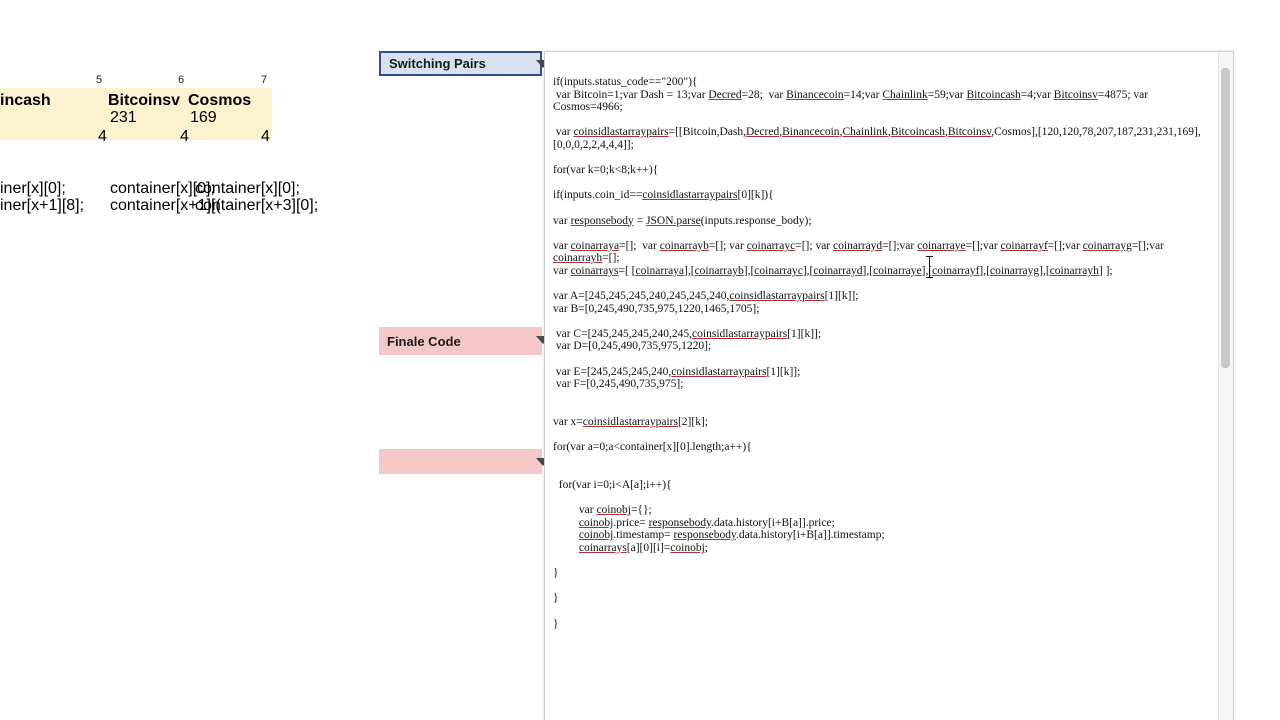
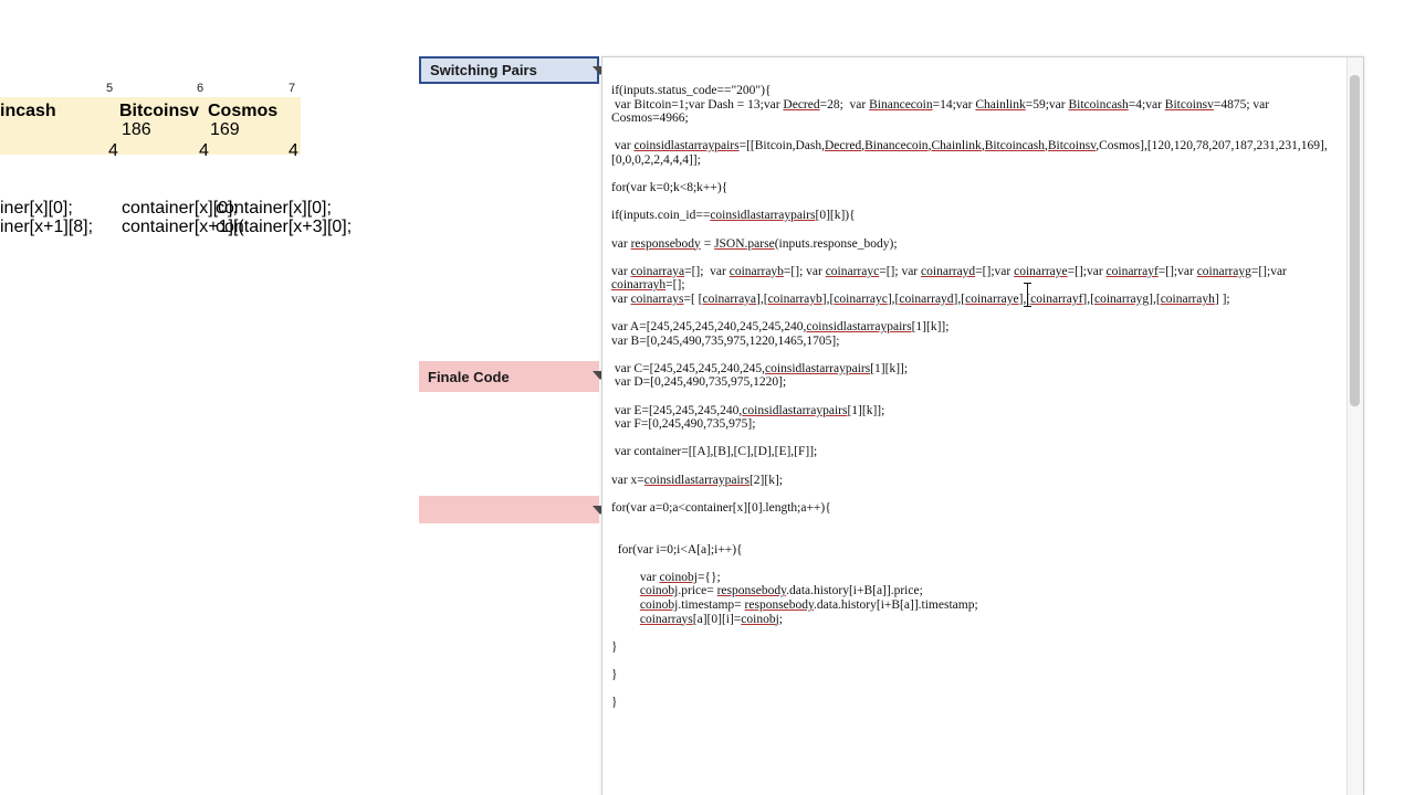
  5
  6
  7
  incash
  Bitcoinsv
  Cosmos
- 231
+ 186
  169
  4
  4
  4
  iner[x][0];
  container[x][0];
  container[x][0];
  iner[x+1][8];
  container[x+1][(
  container[x+3][0];
  Switching Pairs
  Finale Code
  if(inputs.status_code=="200"){
  var Bitcoin=1;var Dash = 13;var Decred=28; var Binancecoin=14;var Chainlink=59;var Bitcoincash=4;var Bitcoinsv=4875; var Cosmos=4966;
  var coinsidlastarraypairs=[[Bitcoin,Dash,Decred,Binancecoin,Chainlink,Bitcoincash,Bitcoinsv,Cosmos],[120,120,78,207,187,231,231,169],[0,0,0,2,2,4,4,4]];
  for(var k=0;k<8;k++){
  if(inputs.coin_id==coinsidlastarraypairs[0][k]){
  var responsebody = JSON.parse(inputs.response_body);
  var coinarraya=[]; var coinarrayb=[]; var coinarrayc=[]; var coinarrayd=[];var coinarraye=[];var coinarrayf=[];var coinarrayg=[];var coinarrayh=[];
  var coinarrays=[ [coinarraya],[coinarrayb],[coinarrayc],[coinarrayd],[coinarraye],[coinarrayf],[coinarrayg],[coinarrayh] ];
  var A=[245,245,245,240,245,245,240,coinsidlastarraypairs[1][k]];
  var B=[0,245,490,735,975,1220,1465,1705];
  var C=[245,245,245,240,245,coinsidlastarraypairs[1][k]];
  var D=[0,245,490,735,975,1220];
  var E=[245,245,245,240,coinsidlastarraypairs[1][k]];
  var F=[0,245,490,735,975];
+ var container=[[A],[B],[C],[D],[E],[F]];
  var x=coinsidlastarraypairs[2][k];
  for(var a=0;a<container[x][0].length;a++){
  for(var i=0;i<A[a];i++){
  var coinobj={};
  coinobj.price= responsebody.data.history[i+B[a]].price;
  coinobj.timestamp= responsebody.data.history[i+B[a]].timestamp;
  coinarrays[a][0][i]=coinobj;
  }
  }
  }
